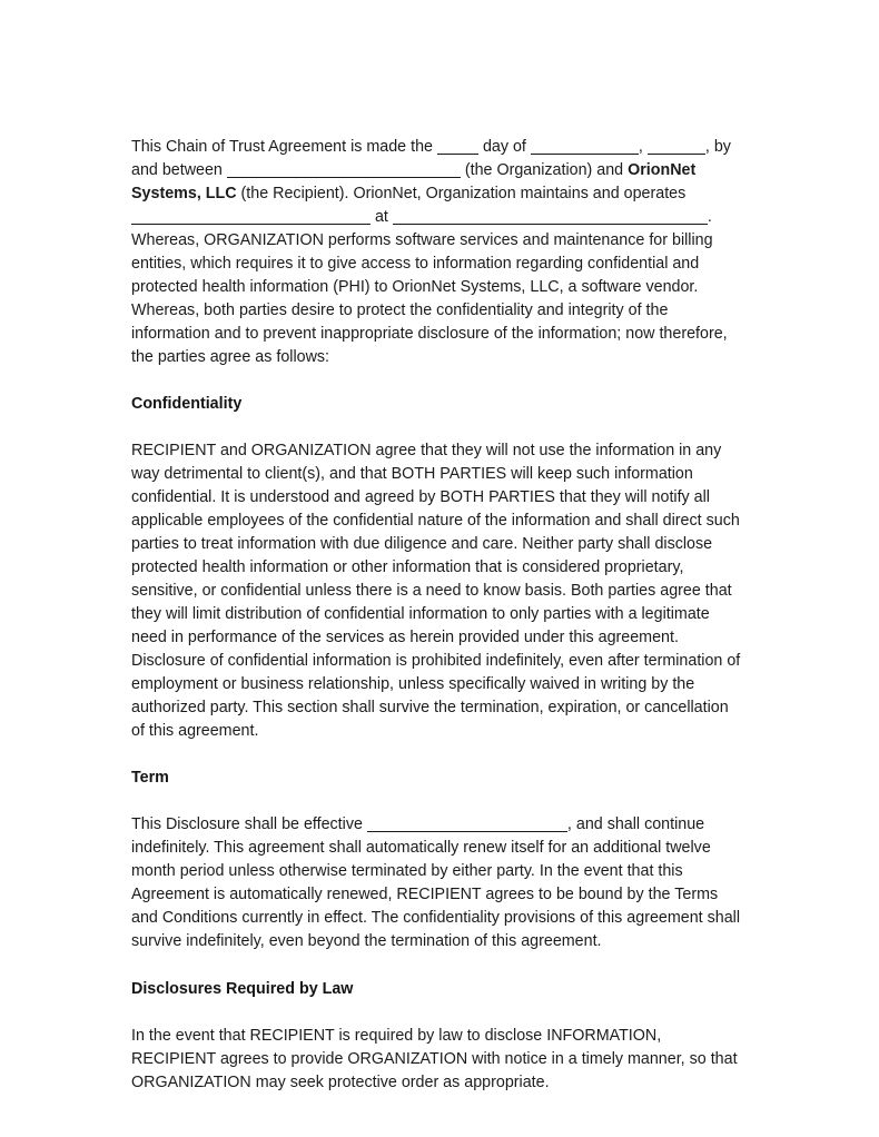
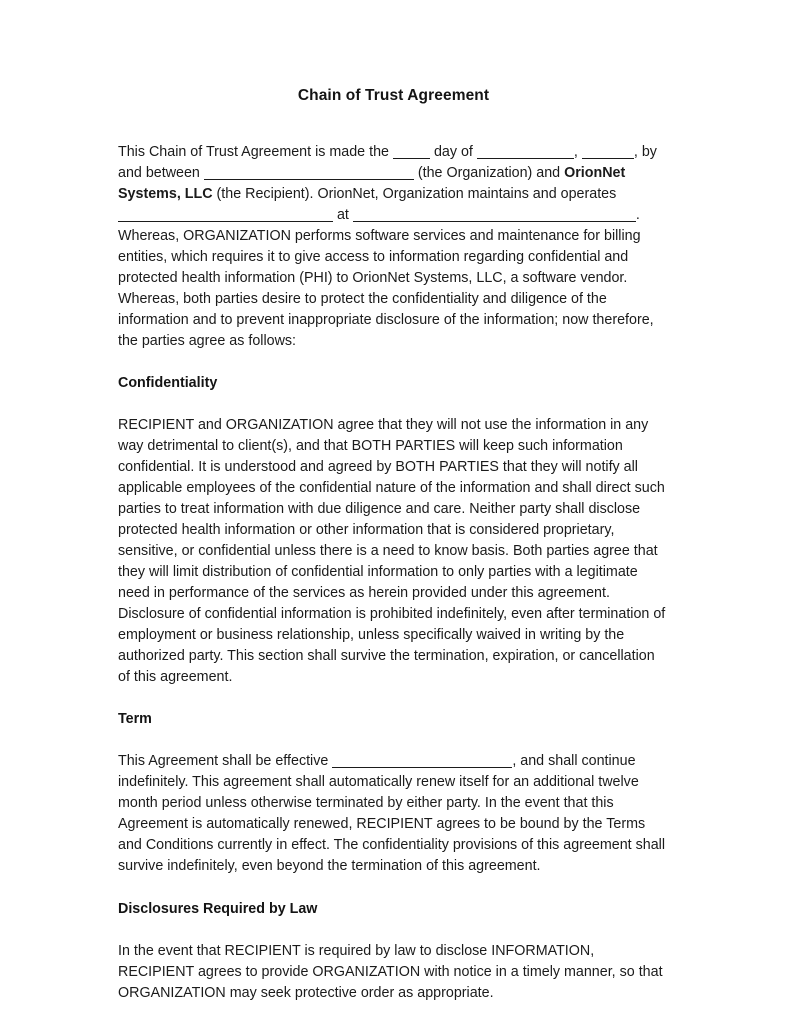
+ Chain of Trust Agreement
  This Chain of Trust Agreement is made the day of , , by and between (the Organization) and OrionNet Systems, LLC (the Recipient). OrionNet, Organization maintains and operates at .
- Whereas, ORGANIZATION performs software services and maintenance for billing entities, which requires it to give access to information regarding confidential and protected health information (PHI) to OrionNet Systems, LLC, a software vendor. Whereas, both parties desire to protect the confidentiality and integrity of the information and to prevent inappropriate disclosure of the information; now therefore, the parties agree as follows:
+ Whereas, ORGANIZATION performs software services and maintenance for billing entities, which requires it to give access to information regarding confidential and protected health information (PHI) to OrionNet Systems, LLC, a software vendor. Whereas, both parties desire to protect the confidentiality and diligence of the information and to prevent inappropriate disclosure of the information; now therefore, the parties agree as follows:
  Confidentiality
  RECIPIENT and ORGANIZATION agree that they will not use the information in any way detrimental to client(s), and that BOTH PARTIES will keep such information confidential. It is understood and agreed by BOTH PARTIES that they will notify all applicable employees of the confidential nature of the information and shall direct such parties to treat information with due diligence and care. Neither party shall disclose protected health information or other information that is considered proprietary, sensitive, or confidential unless there is a need to know basis. Both parties agree that they will limit distribution of confidential information to only parties with a legitimate need in performance of the services as herein provided under this agreement. Disclosure of confidential information is prohibited indefinitely, even after termination of employment or business relationship, unless specifically waived in writing by the authorized party. This section shall survive the termination, expiration, or cancellation of this agreement.
  Term
- This Disclosure shall be effective , and shall continue indefinitely. This agreement shall automatically renew itself for an additional twelve month period unless otherwise terminated by either party. In the event that this Agreement is automatically renewed, RECIPIENT agrees to be bound by the Terms and Conditions currently in effect. The confidentiality provisions of this agreement shall survive indefinitely, even beyond the termination of this agreement.
+ This Agreement shall be effective , and shall continue indefinitely. This agreement shall automatically renew itself for an additional twelve month period unless otherwise terminated by either party. In the event that this Agreement is automatically renewed, RECIPIENT agrees to be bound by the Terms and Conditions currently in effect. The confidentiality provisions of this agreement shall survive indefinitely, even beyond the termination of this agreement.
  Disclosures Required by Law
  In the event that RECIPIENT is required by law to disclose INFORMATION, RECIPIENT agrees to provide ORGANIZATION with notice in a timely manner, so that ORGANIZATION may seek protective order as appropriate.
